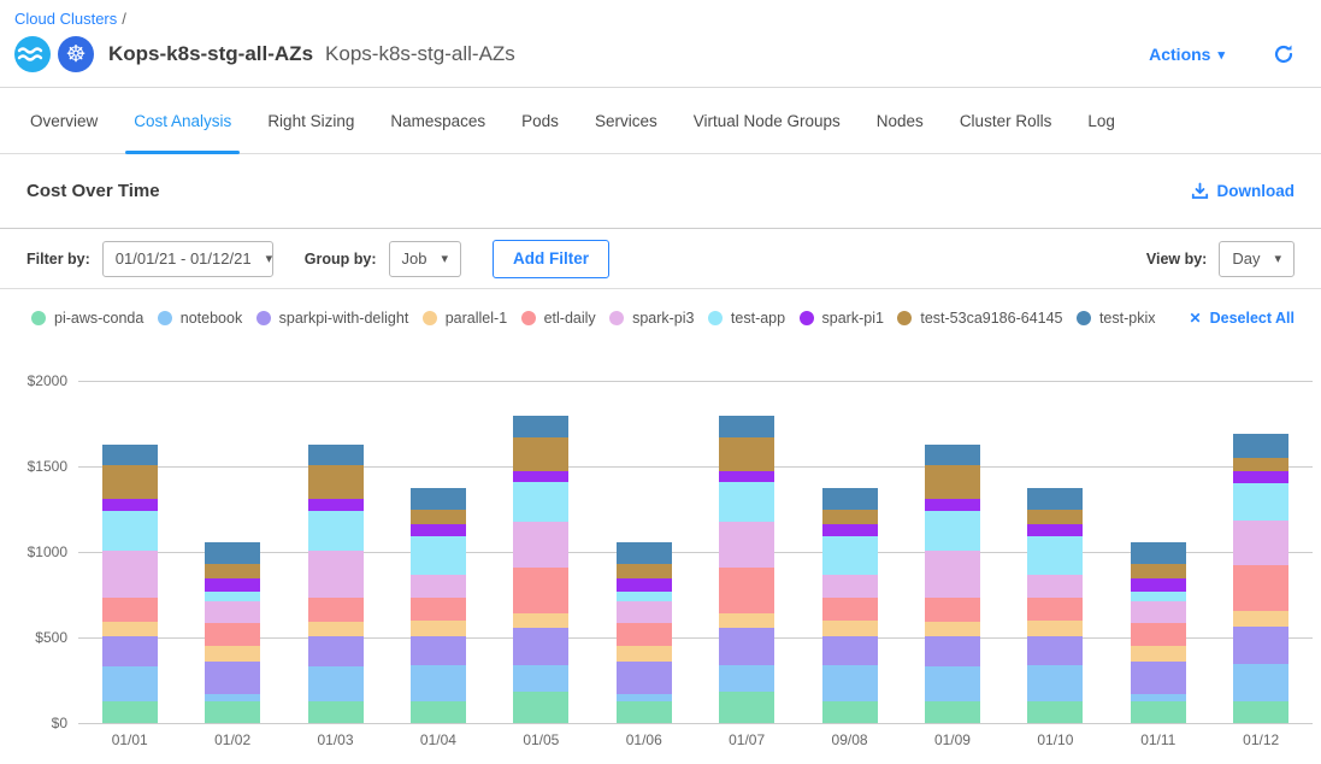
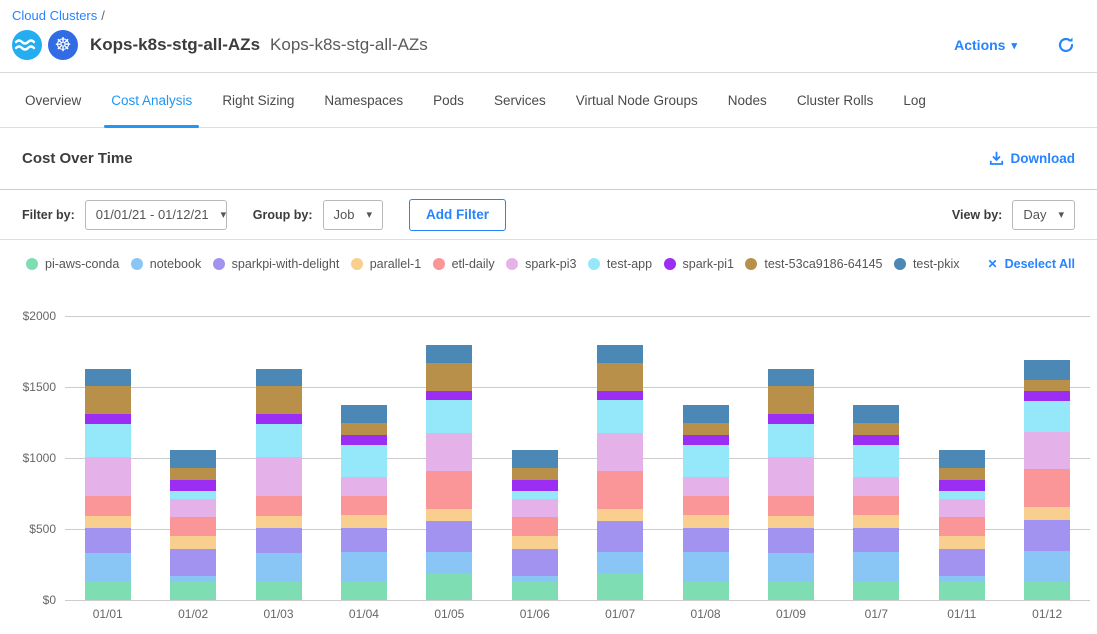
  Cloud Clusters /
  ☸
  Kops-k8s-stg-all-AZs
  Kops-k8s-stg-all-AZs
  Actions
  ▾
  Overview
  Cost Analysis
  Right Sizing
  Namespaces
  Pods
  Services
  Virtual Node Groups
  Nodes
  Cluster Rolls
  Log
  Cost Over Time
  Download
  Filter by:
  01/01/21 - 01/12/21
  ▾
  Group by:
  Job
  ▾
  Add Filter
  View by:
  Day
  ▾
  pi-aws-conda
  notebook
  sparkpi-with-delight
  parallel-1
  etl-daily
  spark-pi3
  test-app
  spark-pi1
  test-53ca9186-64145
  test-pkix
  ✕
  Deselect All
  $0
  $500
  $1000
  $1500
  $2000
  01/01
  01/02
  01/03
  01/04
  01/05
  01/06
  01/07
- 09/08
+ 01/08
  01/09
- 01/10
+ 01/7
  01/11
  01/12
